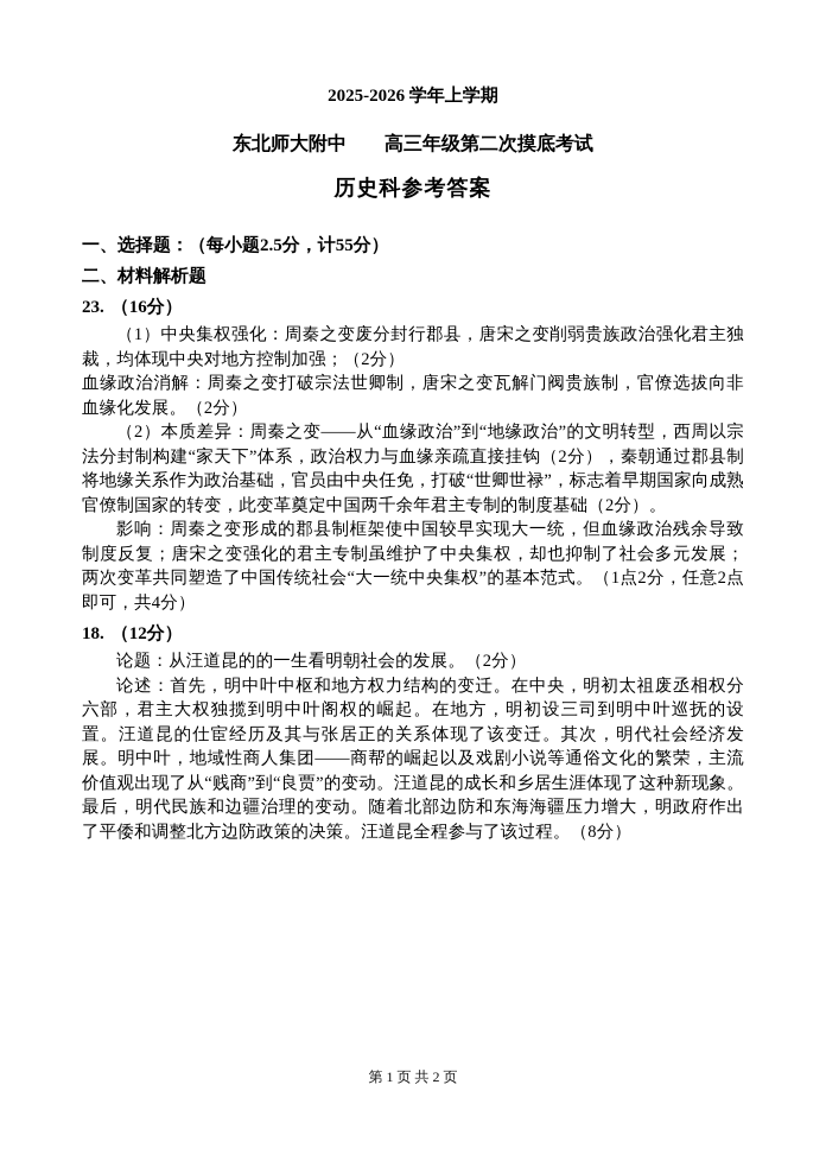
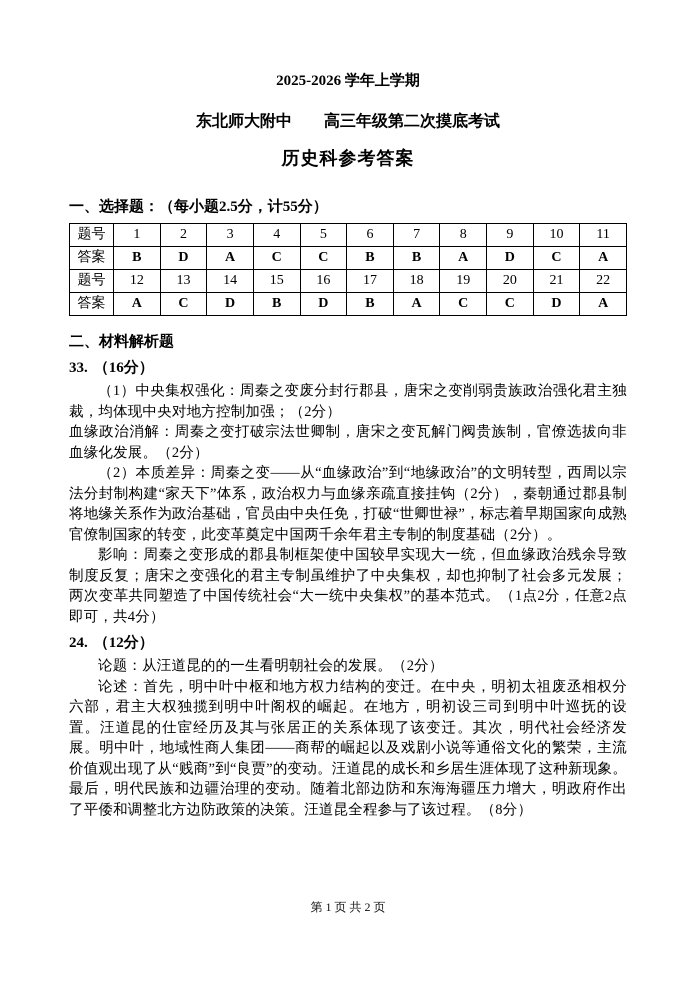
  2025-2026 学年上学期
  东北师大附中 高三年级第二次摸底考试
  历史科参考答案
  一、选择题：（每小题2.5分，计55分）
+ 题号	1	2	3	4	5	6	7	8	9	10	11
+ 答案	B	D	A	C	C	B	B	A	D	C	A
+ 题号	12	13	14	15	16	17	18	19	20	21	22
+ 答案	A	C	D	B	D	B	A	C	C	D	A
  二、材料解析题
- 23. （16分）
+ 33. （16分）
  （1）中央集权强化：周秦之变废分封行郡县，唐宋之变削弱贵族政治强化君主独裁，均体现中央对地方控制加强；（2分）
  血缘政治消解：周秦之变打破宗法世卿制，唐宋之变瓦解门阀贵族制，官僚选拔向非血缘化发展。（2分）
  （2）本质差异：周秦之变——从“血缘政治”到“地缘政治”的文明转型，西周以宗法分封制构建“家天下”体系，政治权力与血缘亲疏直接挂钩（2分），秦朝通过郡县制将地缘关系作为政治基础，官员由中央任免，打破“世卿世禄”，标志着早期国家向成熟官僚制国家的转变，此变革奠定中国两千余年君主专制的制度基础（2分）。
  影响：周秦之变形成的郡县制框架使中国较早实现大一统，但血缘政治残余导致制度反复；唐宋之变强化的君主专制虽维护了中央集权，却也抑制了社会多元发展；两次变革共同塑造了中国传统社会“大一统中央集权”的基本范式。（1点2分，任意2点即可，共4分）
- 18. （12分）
+ 24. （12分）
  论题：从汪道昆的的一生看明朝社会的发展。（2分）
  论述：首先，明中叶中枢和地方权力结构的变迁。在中央，明初太祖废丞相权分六部，君主大权独揽到明中叶阁权的崛起。在地方，明初设三司到明中叶巡抚的设置。汪道昆的仕宦经历及其与张居正的关系体现了该变迁。其次，明代社会经济发展。明中叶，地域性商人集团——商帮的崛起以及戏剧小说等通俗文化的繁荣，主流价值观出现了从“贱商”到“良贾”的变动。汪道昆的成长和乡居生涯体现了这种新现象。最后，明代民族和边疆治理的变动。随着北部边防和东海海疆压力增大，明政府作出了平倭和调整北方边防政策的决策。汪道昆全程参与了该过程。（8分）
  第 1 页 共 2 页
